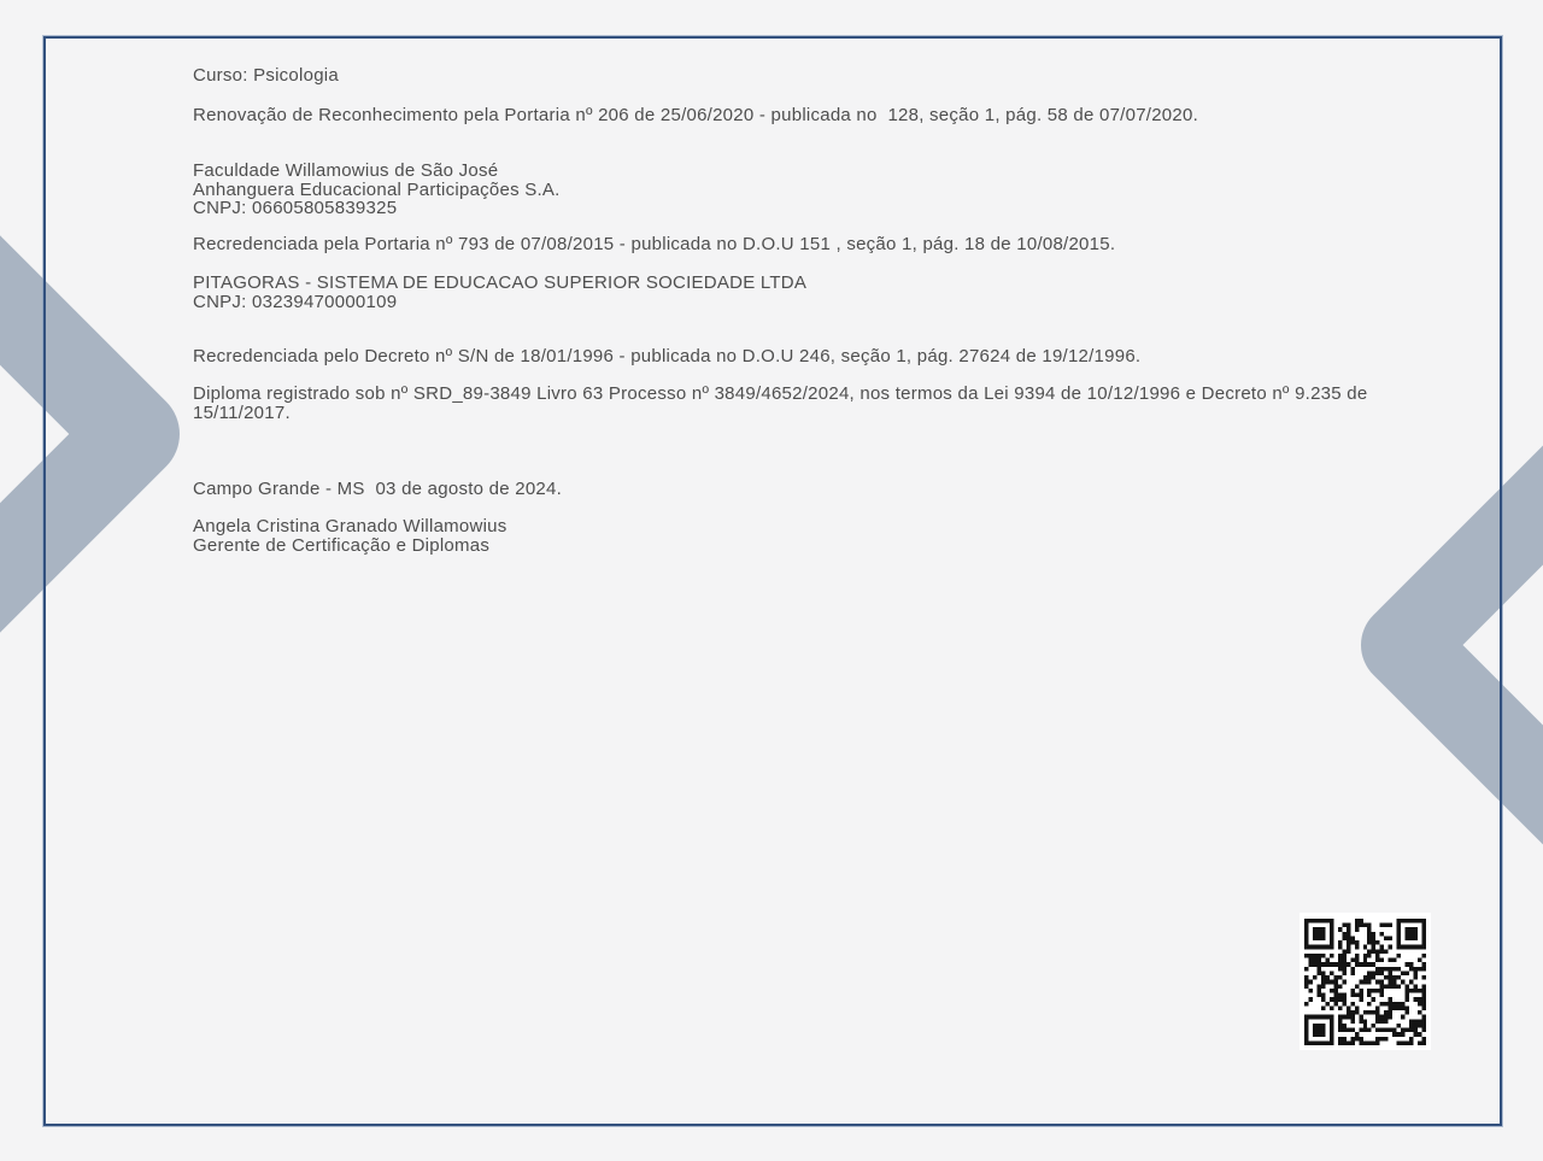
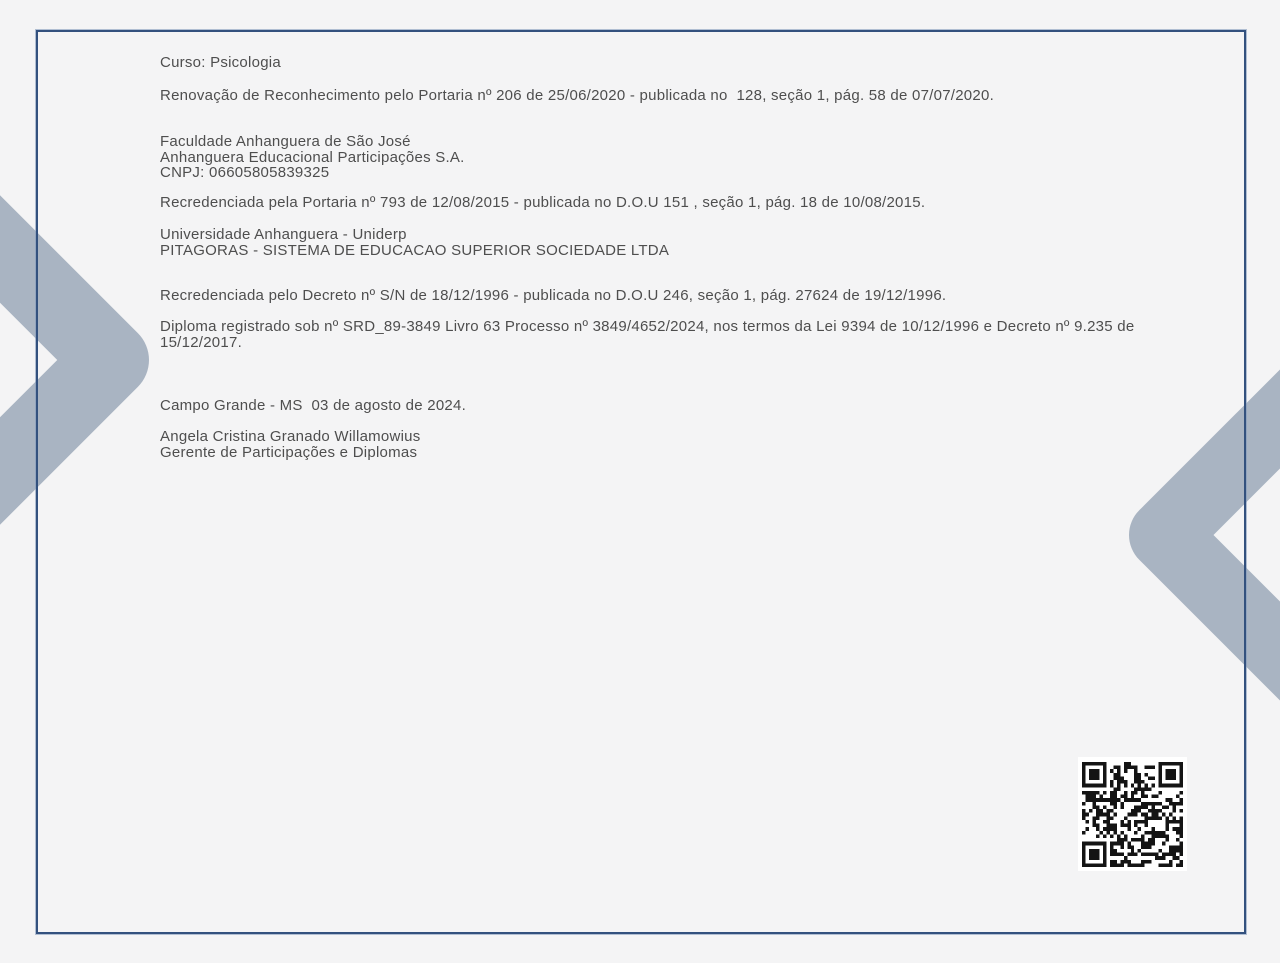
  Curso: Psicologia
- Renovação de Reconhecimento pela Portaria nº 206 de 25/06/2020 - publicada no 128, seção 1, pág. 58 de 07/07/2020.
+ Renovação de Reconhecimento pelo Portaria nº 206 de 25/06/2020 - publicada no 128, seção 1, pág. 58 de 07/07/2020.
- Faculdade Willamowius de São José
+ Faculdade Anhanguera de São José
  Anhanguera Educacional Participações S.A.
  CNPJ: 06605805839325
- Recredenciada pela Portaria nº 793 de 07/08/2015 - publicada no D.O.U 151 , seção 1, pág. 18 de 10/08/2015.
+ Recredenciada pela Portaria nº 793 de 12/08/2015 - publicada no D.O.U 151 , seção 1, pág. 18 de 10/08/2015.
+ Universidade Anhanguera - Uniderp
  PITAGORAS - SISTEMA DE EDUCACAO SUPERIOR SOCIEDADE LTDA
- CNPJ: 03239470000109
- Recredenciada pelo Decreto nº S/N de 18/01/1996 - publicada no D.O.U 246, seção 1, pág. 27624 de 19/12/1996.
+ Recredenciada pelo Decreto nº S/N de 18/12/1996 - publicada no D.O.U 246, seção 1, pág. 27624 de 19/12/1996.
  Diploma registrado sob nº SRD_89-3849 Livro 63 Processo nº 3849/4652/2024, nos termos da Lei 9394 de 10/12/1996 e Decreto nº 9.235 de
- 15/11/2017.
+ 15/12/2017.
  Campo Grande - MS 03 de agosto de 2024.
  Angela Cristina Granado Willamowius
- Gerente de Certificação e Diplomas
+ Gerente de Participações e Diplomas
